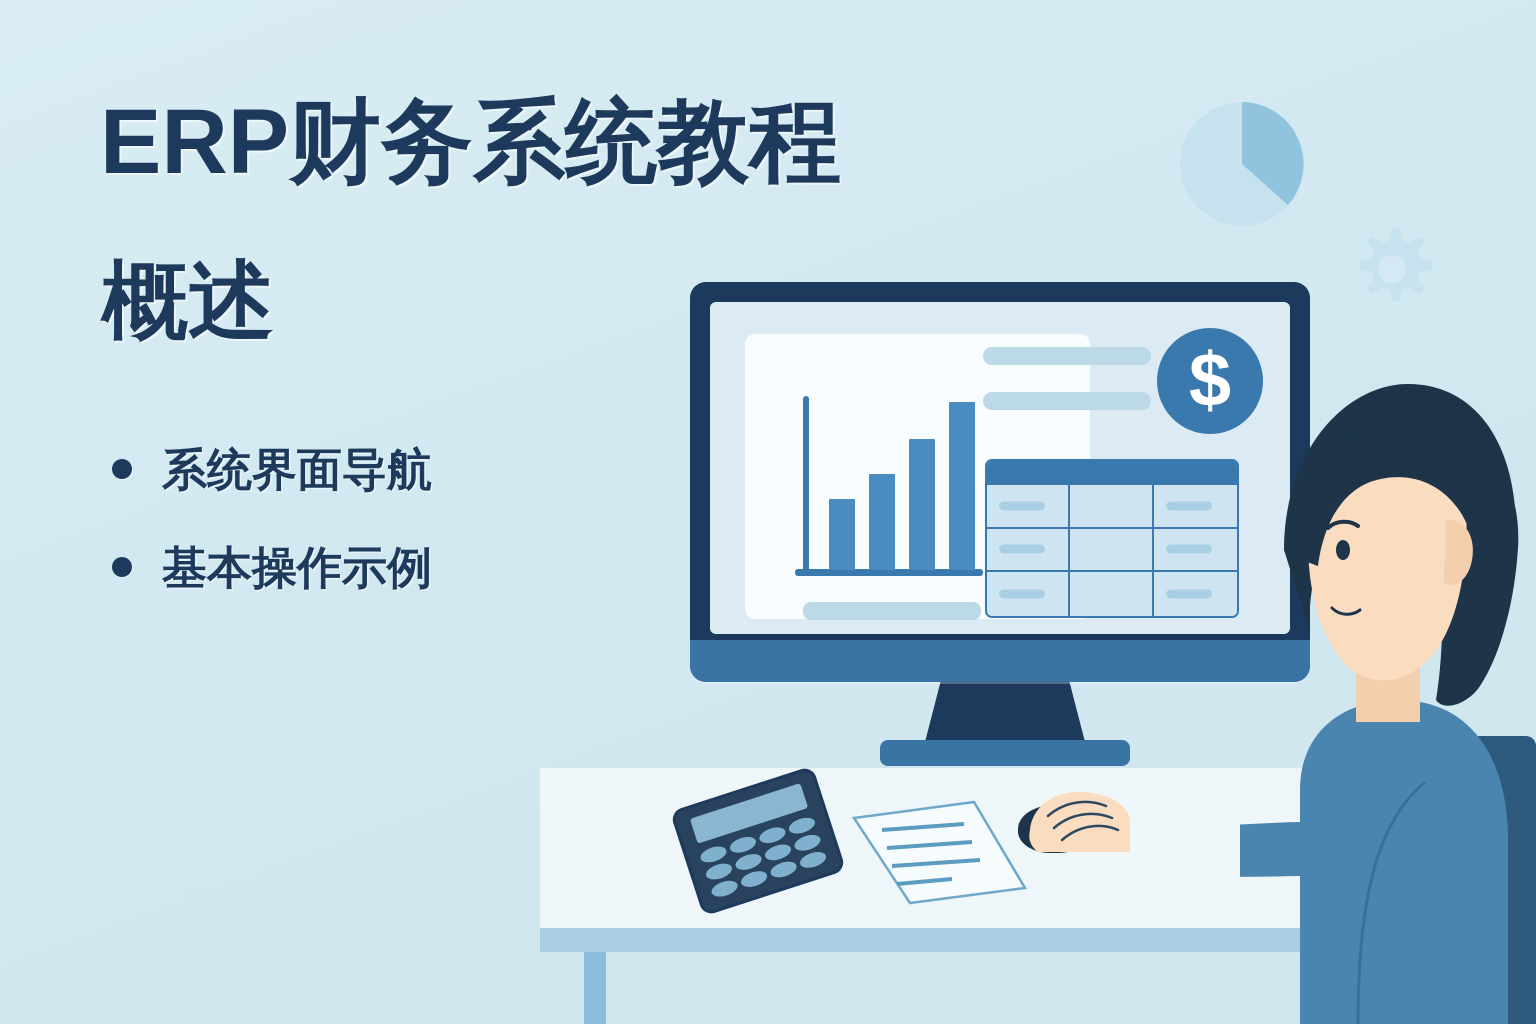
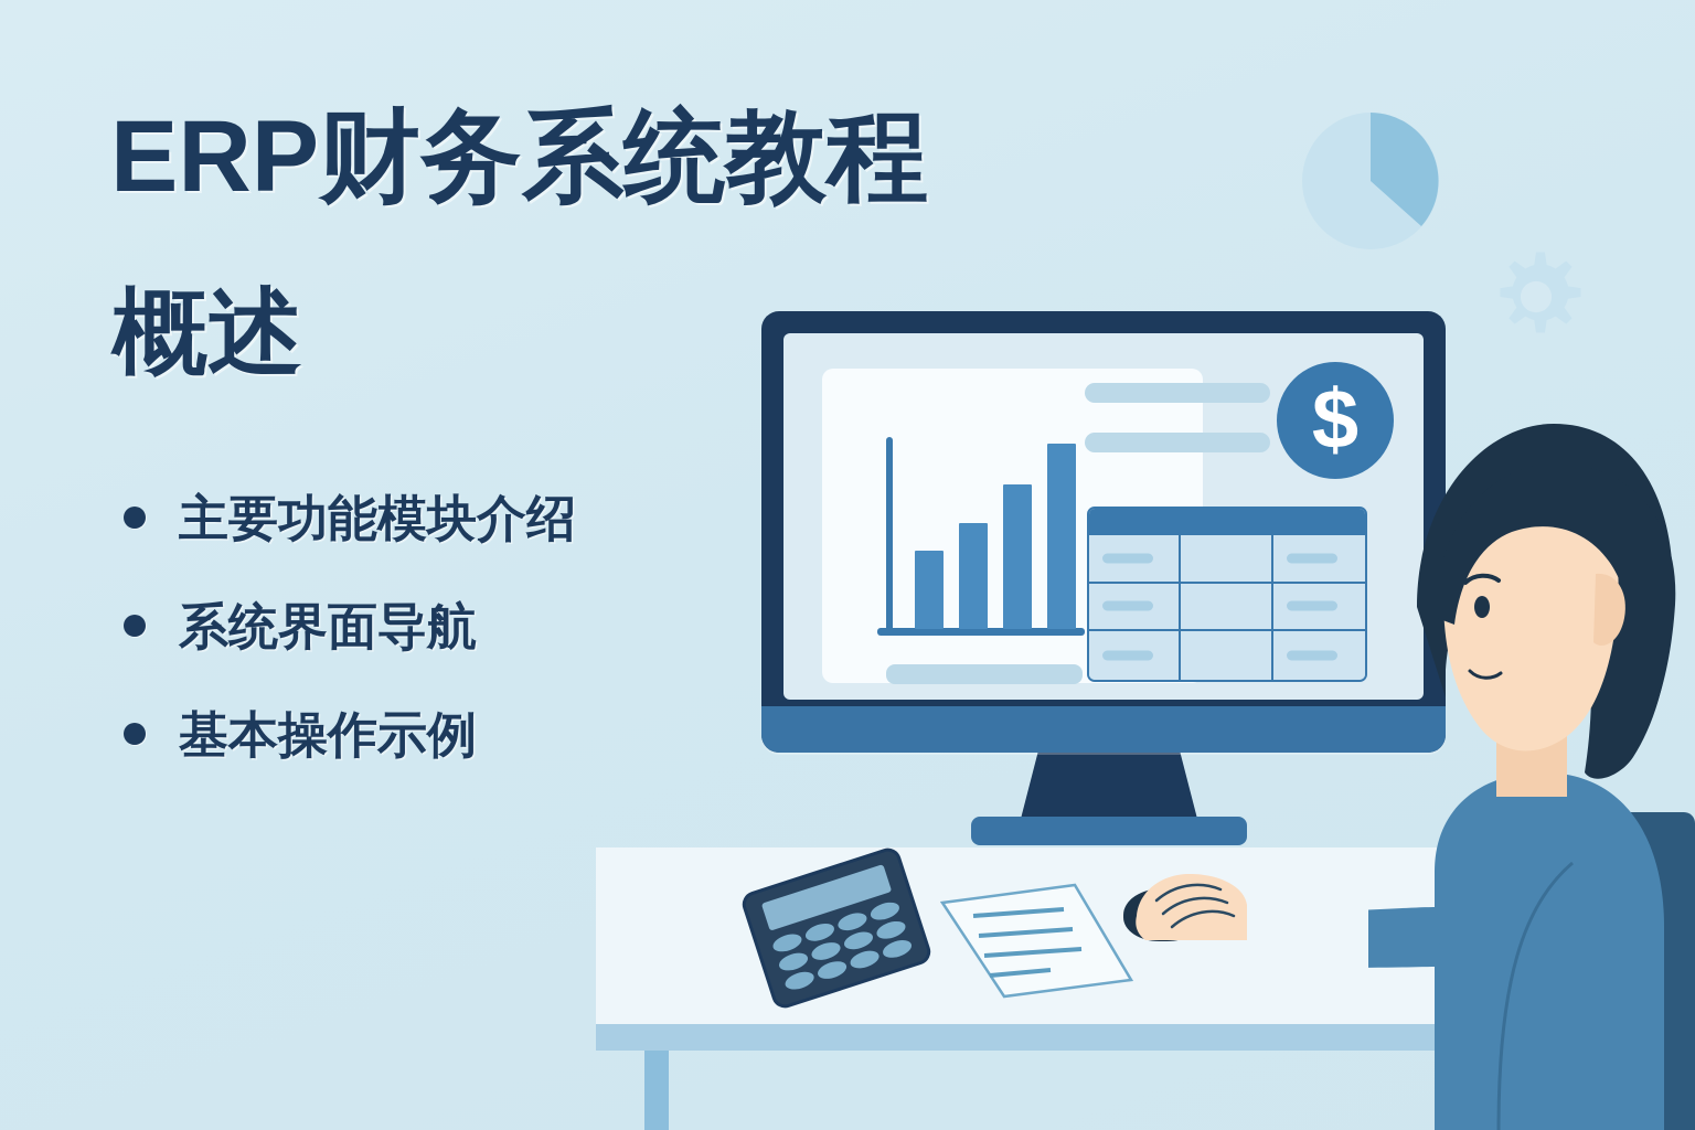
  $
  ERP财务系统教程
  概述
+ 主要功能模块介绍
  系统界面导航
  基本操作示例
